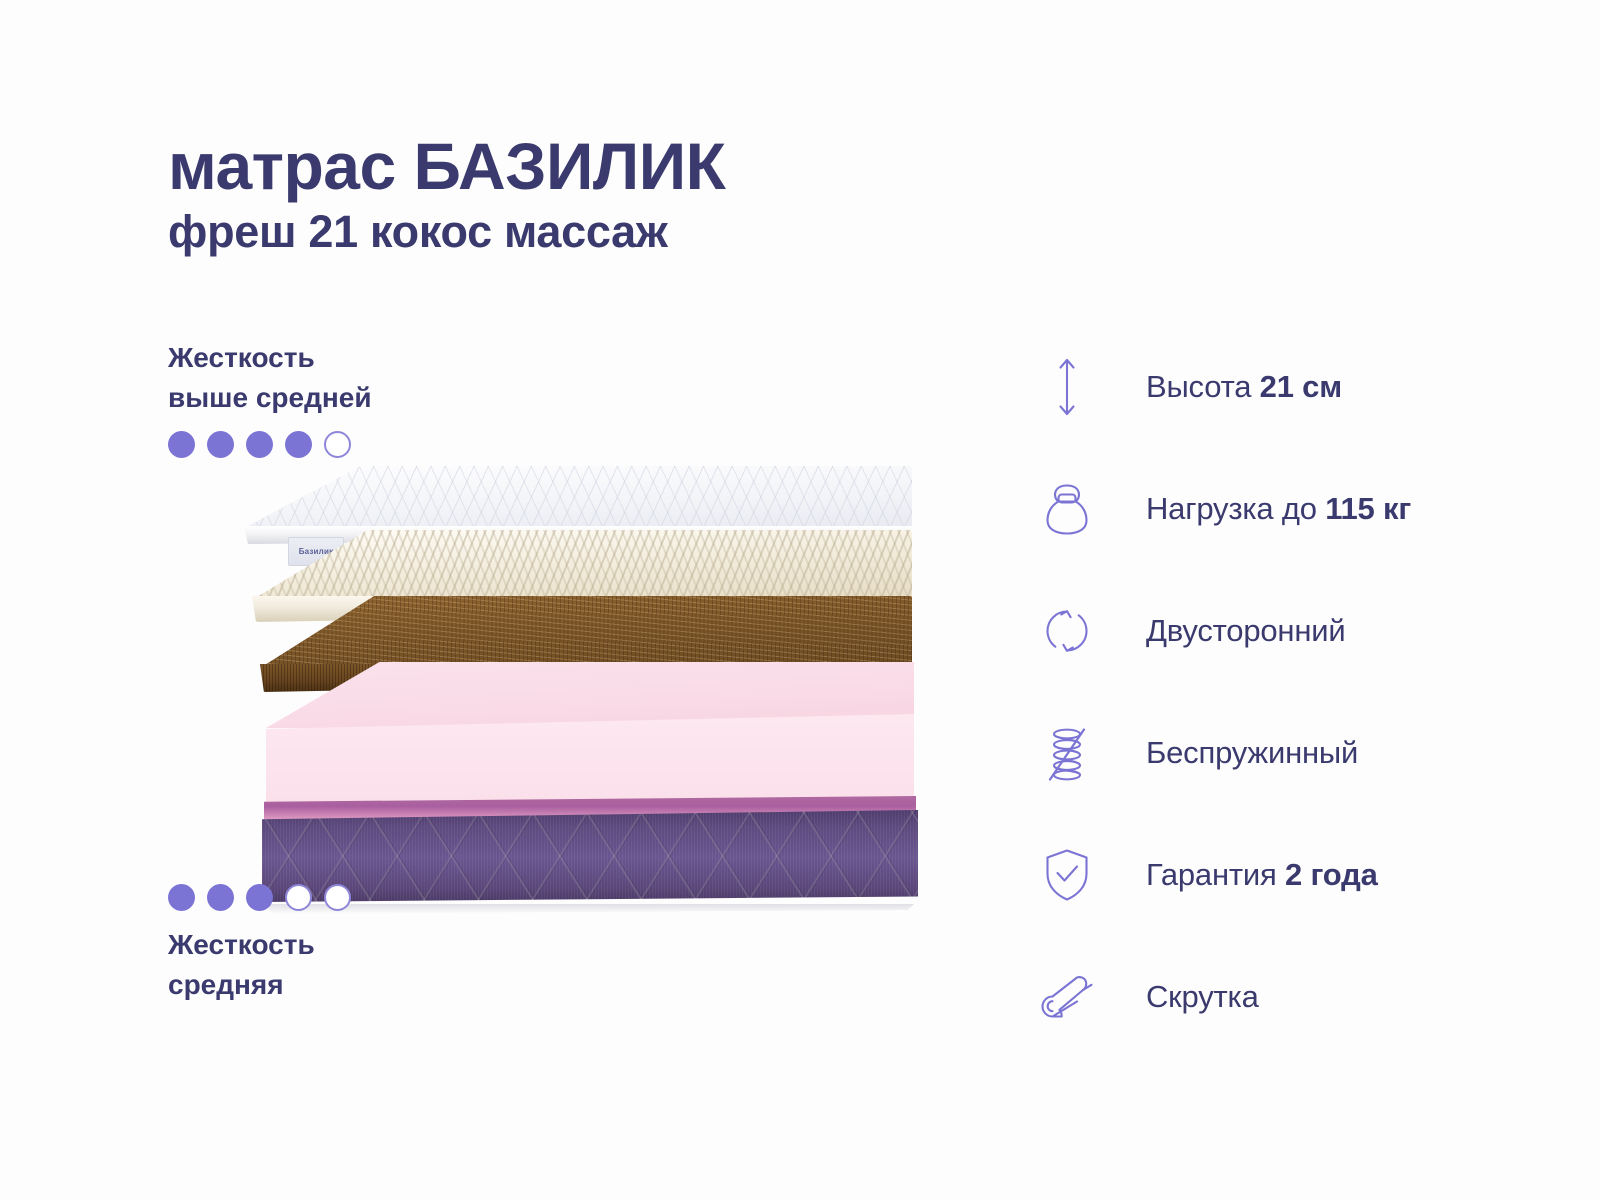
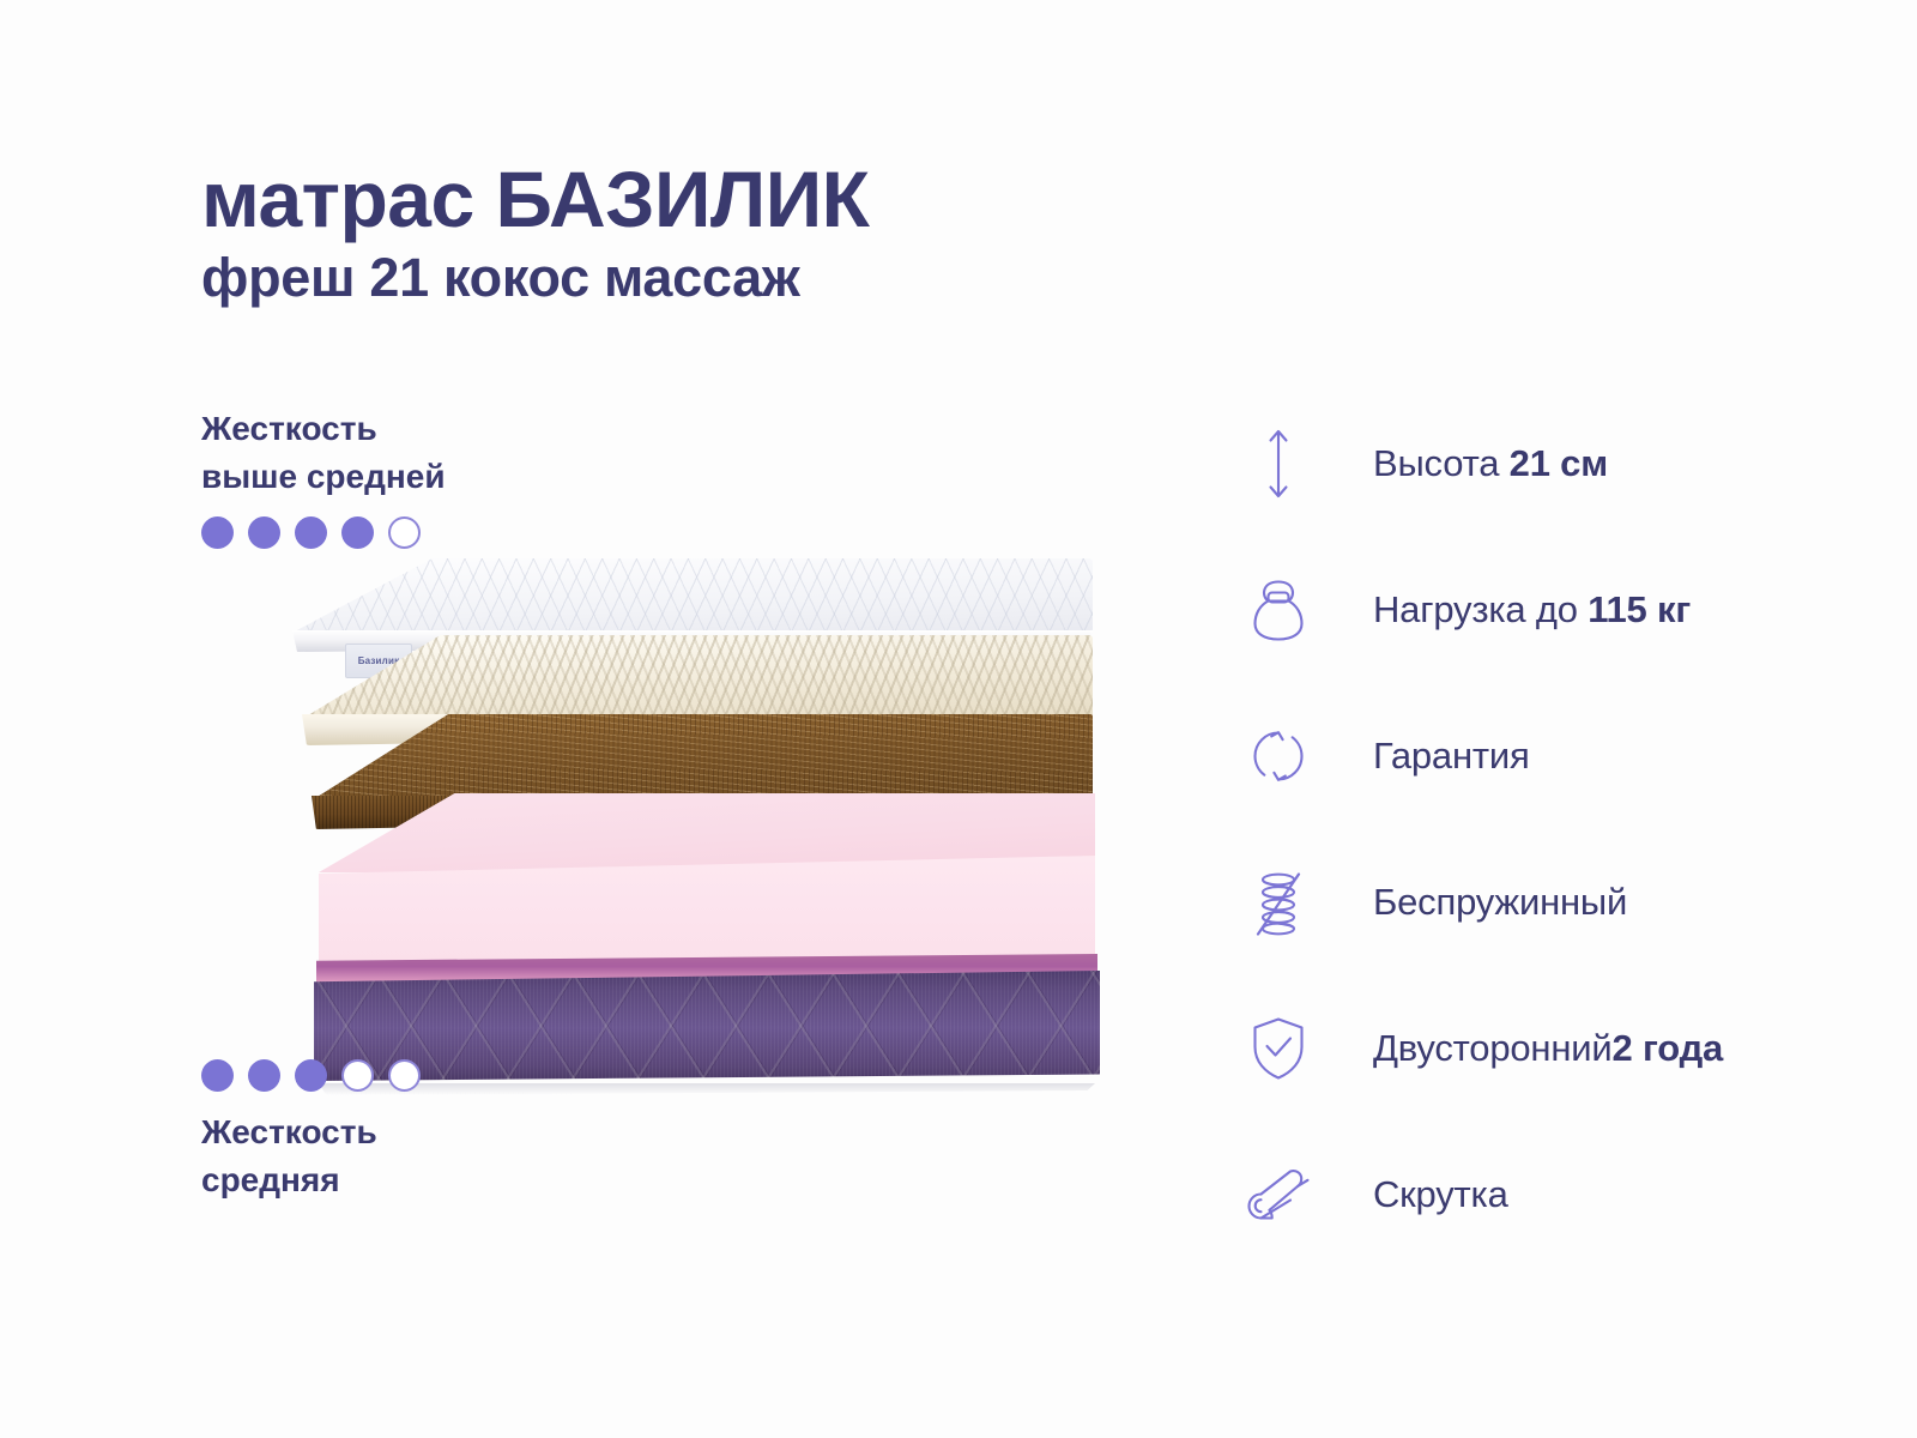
  матрас БАЗИЛИК
  фреш 21 кокос массаж
  Жесткость
  выше средней
  Базилик
  Жесткость
  средняя
  Высота 21 см
  Нагрузка до 115 кг
- Двусторонний
+ Гарантия
  Беспружинный
- Гарантия 2 года
+ Двусторонний2 года
  Скрутка
